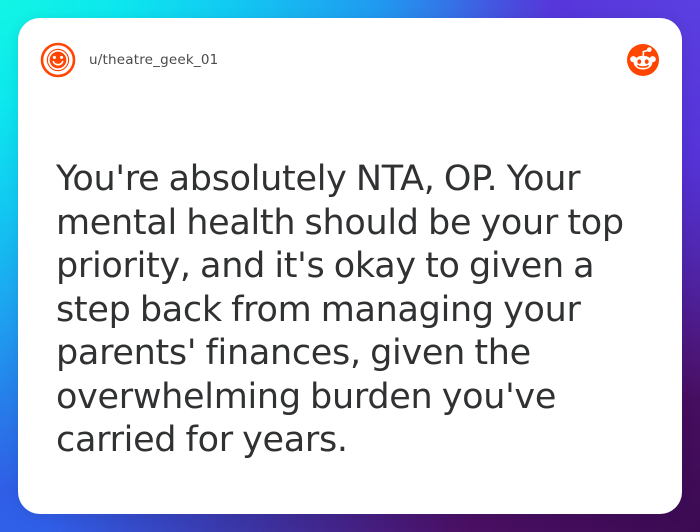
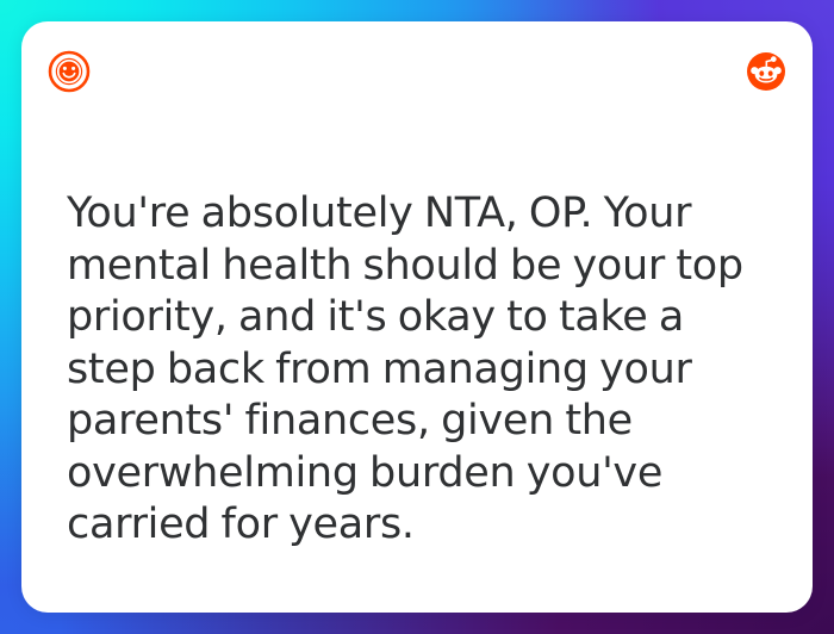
- u/theatre_geek_01
- You're absolutely NTA, OP. Your mental health should be your top priority, and it's okay to given a step back from managing your parents' finances, given the overwhelming burden you've carried for years.
+ You're absolutely NTA, OP. Your mental health should be your top priority, and it's okay to take a step back from managing your parents' finances, given the overwhelming burden you've carried for years.
